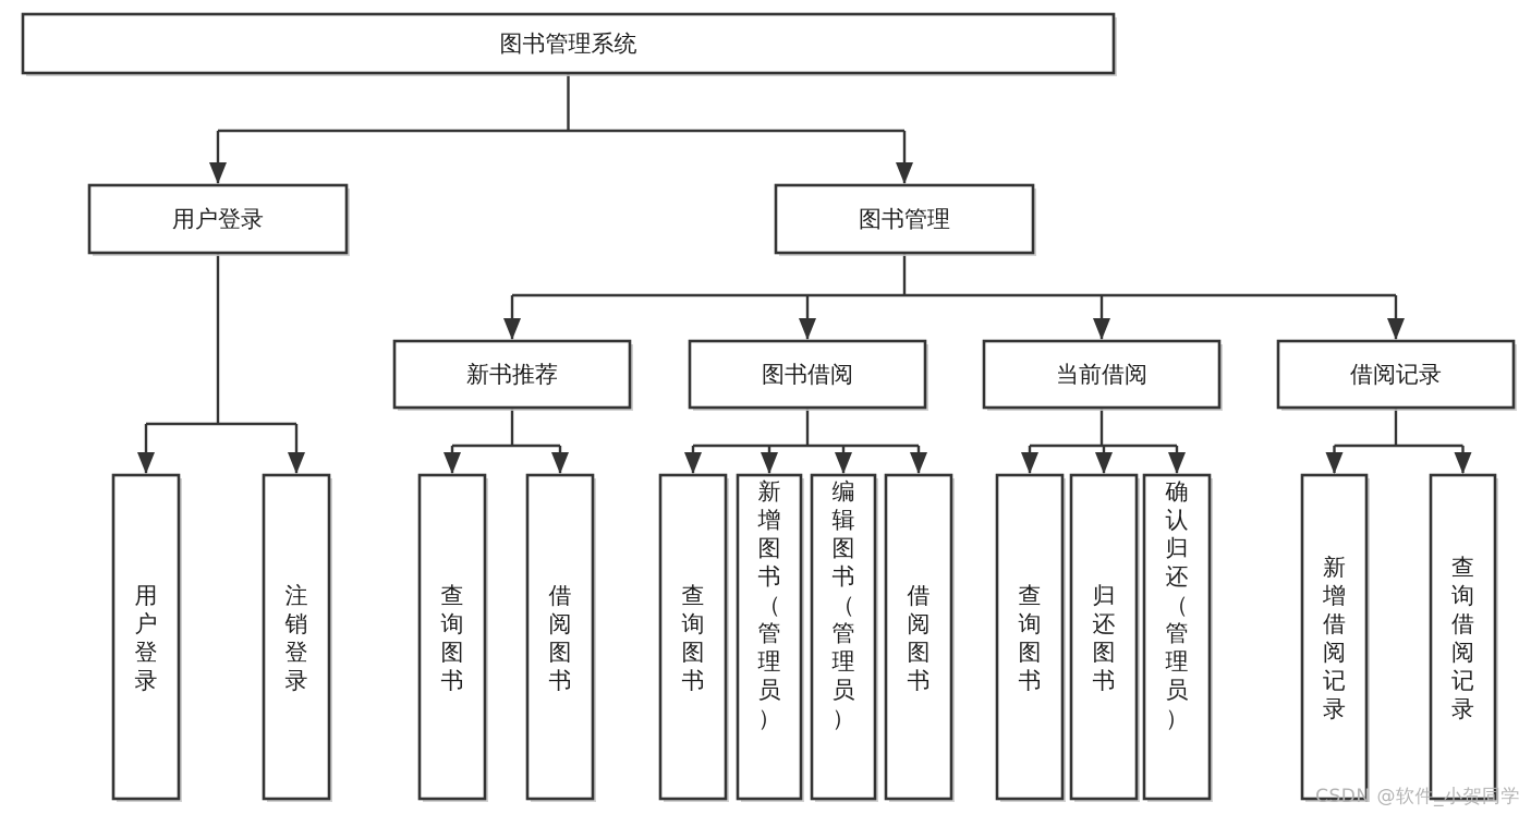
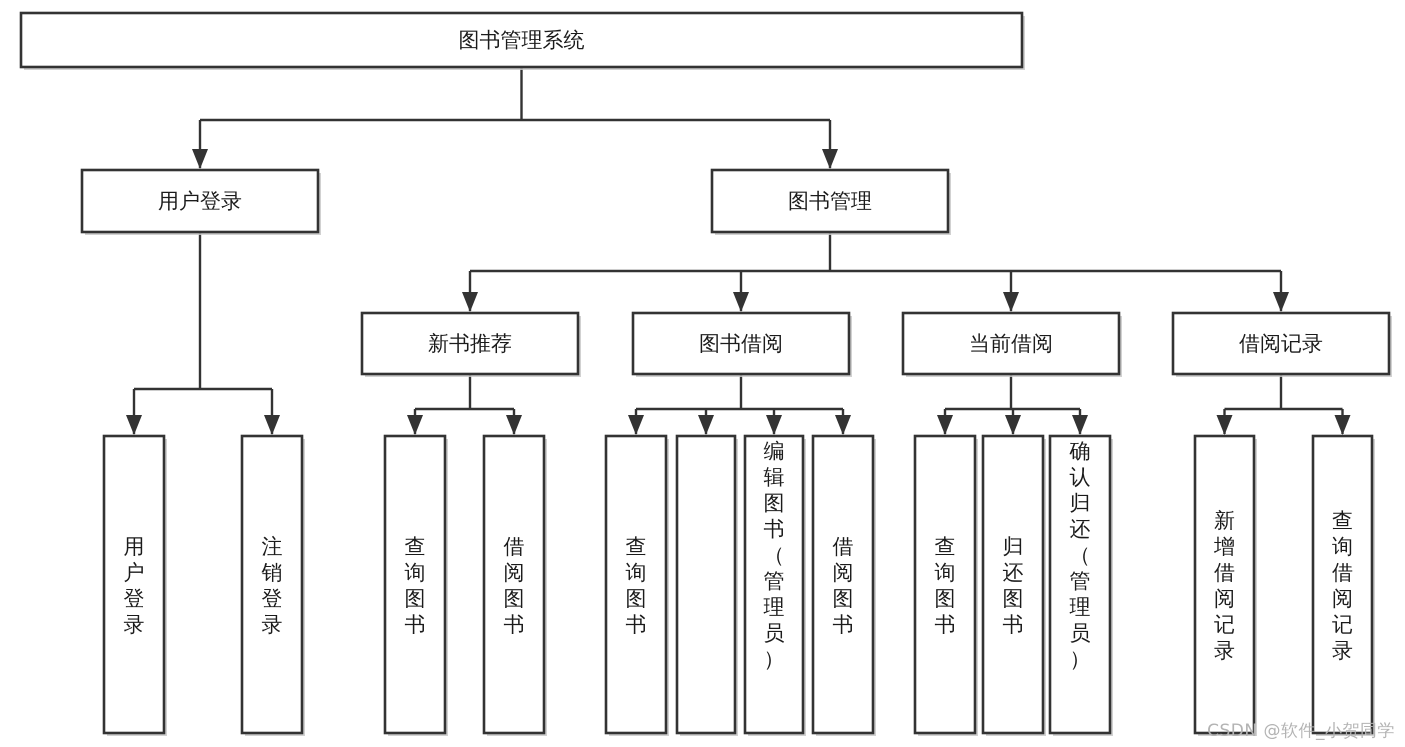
  图书管理系统
  用户登录
  图书管理
  新书推荐
  图书借阅
  当前借阅
  借阅记录
  用户登录
  注销登录
  查询图书
  借阅图书
  查询图书
- 新增图书（管理员）
  编辑图书（管理员）
  借阅图书
  查询图书
  归还图书
  确认归还（管理员）
  新增借阅记录
  查询借阅记录
  CSDN @软件_小贺同学
